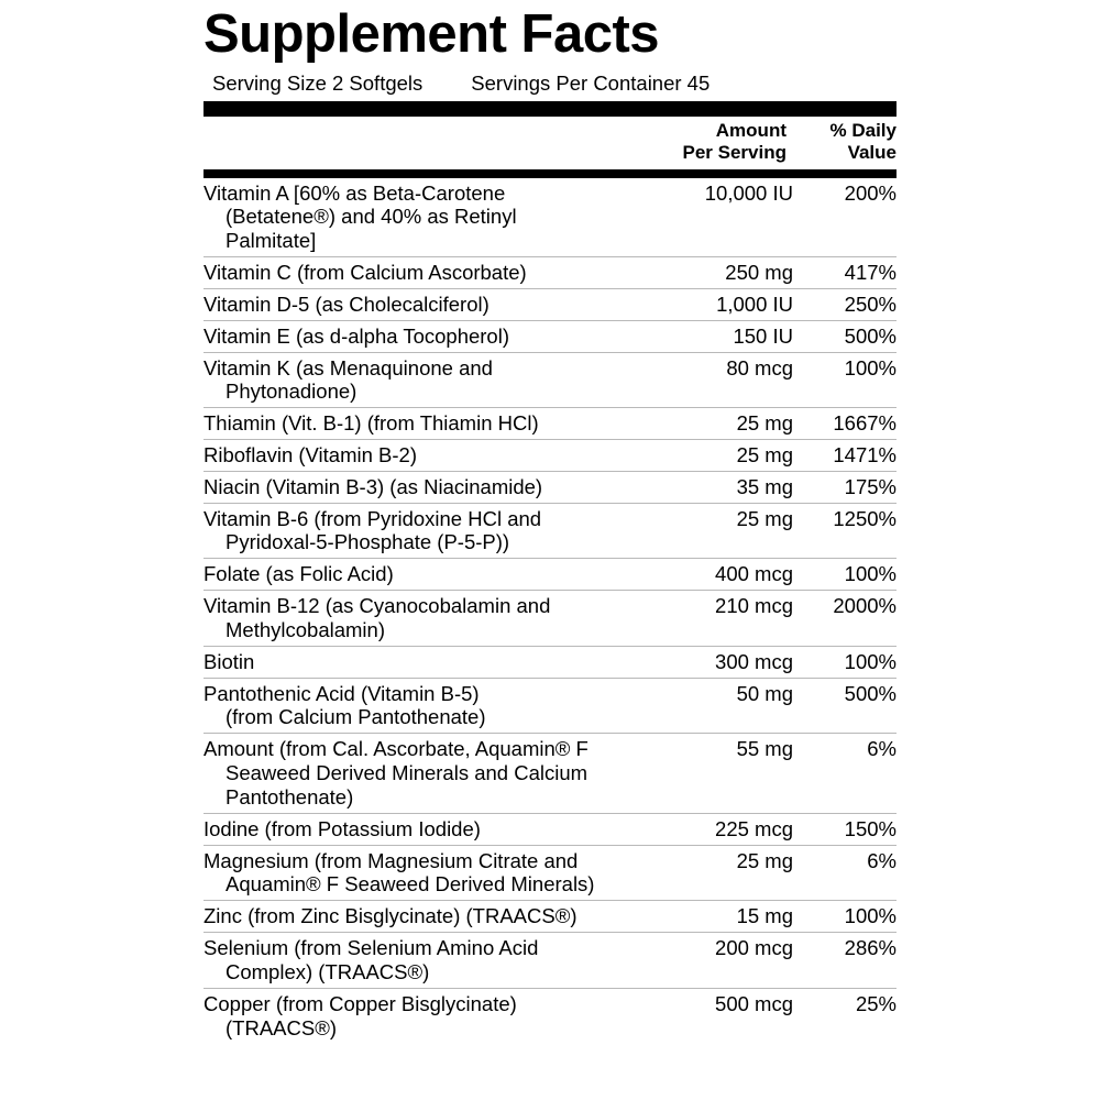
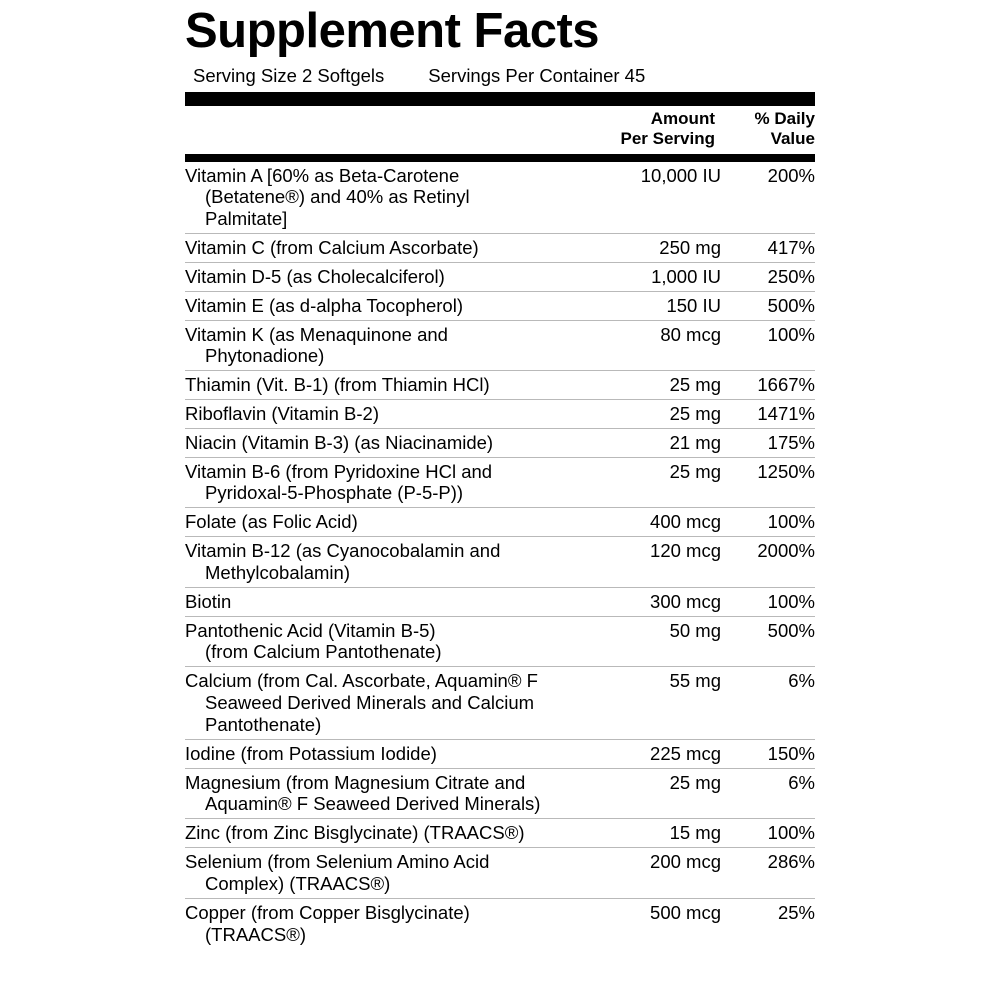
  Supplement Facts
  Serving Size 2 Softgels
  Servings Per Container 45
  Amount
  Per Serving
  % Daily
  Value
  Vitamin A [60% as Beta-Carotene (Betatene®) and 40% as Retinyl Palmitate]	10,000 IU	200%
  Vitamin C (from Calcium Ascorbate)	250 mg	417%
  Vitamin D-5 (as Cholecalciferol)	1,000 IU	250%
  Vitamin E (as d-alpha Tocopherol)	150 IU	500%
  Vitamin K (as Menaquinone and Phytonadione)	80 mcg	100%
  Thiamin (Vit. B-1) (from Thiamin HCl)	25 mg	1667%
  Riboflavin (Vitamin B-2)	25 mg	1471%
- Niacin (Vitamin B-3) (as Niacinamide)	35 mg	175%
+ Niacin (Vitamin B-3) (as Niacinamide)	21 mg	175%
  Vitamin B-6 (from Pyridoxine HCl and Pyridoxal-5-Phosphate (P-5-P))	25 mg	1250%
  Folate (as Folic Acid)	400 mcg	100%
- Vitamin B-12 (as Cyanocobalamin and Methylcobalamin)	210 mcg	2000%
+ Vitamin B-12 (as Cyanocobalamin and Methylcobalamin)	120 mcg	2000%
  Biotin	300 mcg	100%
  Pantothenic Acid (Vitamin B-5) (from Calcium Pantothenate)	50 mg	500%
- Amount (from Cal. Ascorbate, Aquamin® F Seaweed Derived Minerals and Calcium Pantothenate)	55 mg	6%
+ Calcium (from Cal. Ascorbate, Aquamin® F Seaweed Derived Minerals and Calcium Pantothenate)	55 mg	6%
  Iodine (from Potassium Iodide)	225 mcg	150%
  Magnesium (from Magnesium Citrate and Aquamin® F Seaweed Derived Minerals)	25 mg	6%
  Zinc (from Zinc Bisglycinate) (TRAACS®)	15 mg	100%
  Selenium (from Selenium Amino Acid Complex) (TRAACS®)	200 mcg	286%
  Copper (from Copper Bisglycinate) (TRAACS®)	500 mcg	25%
